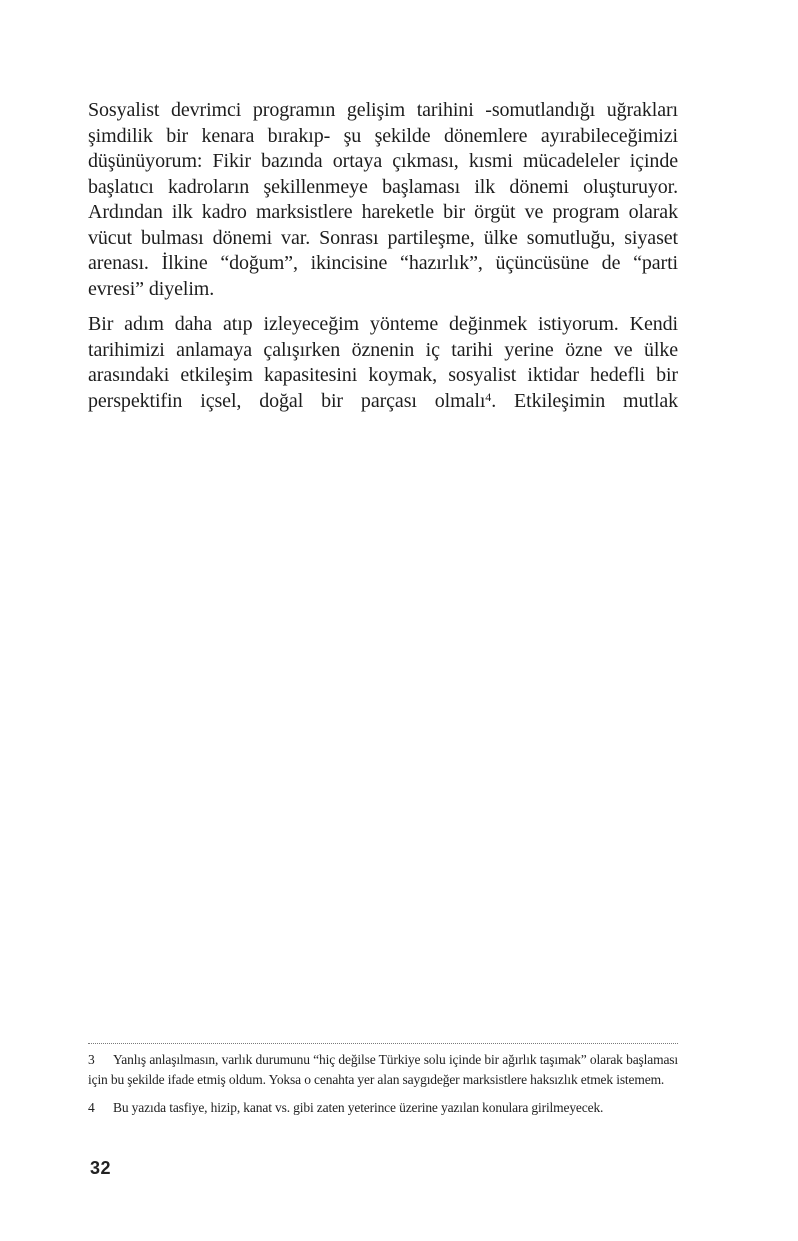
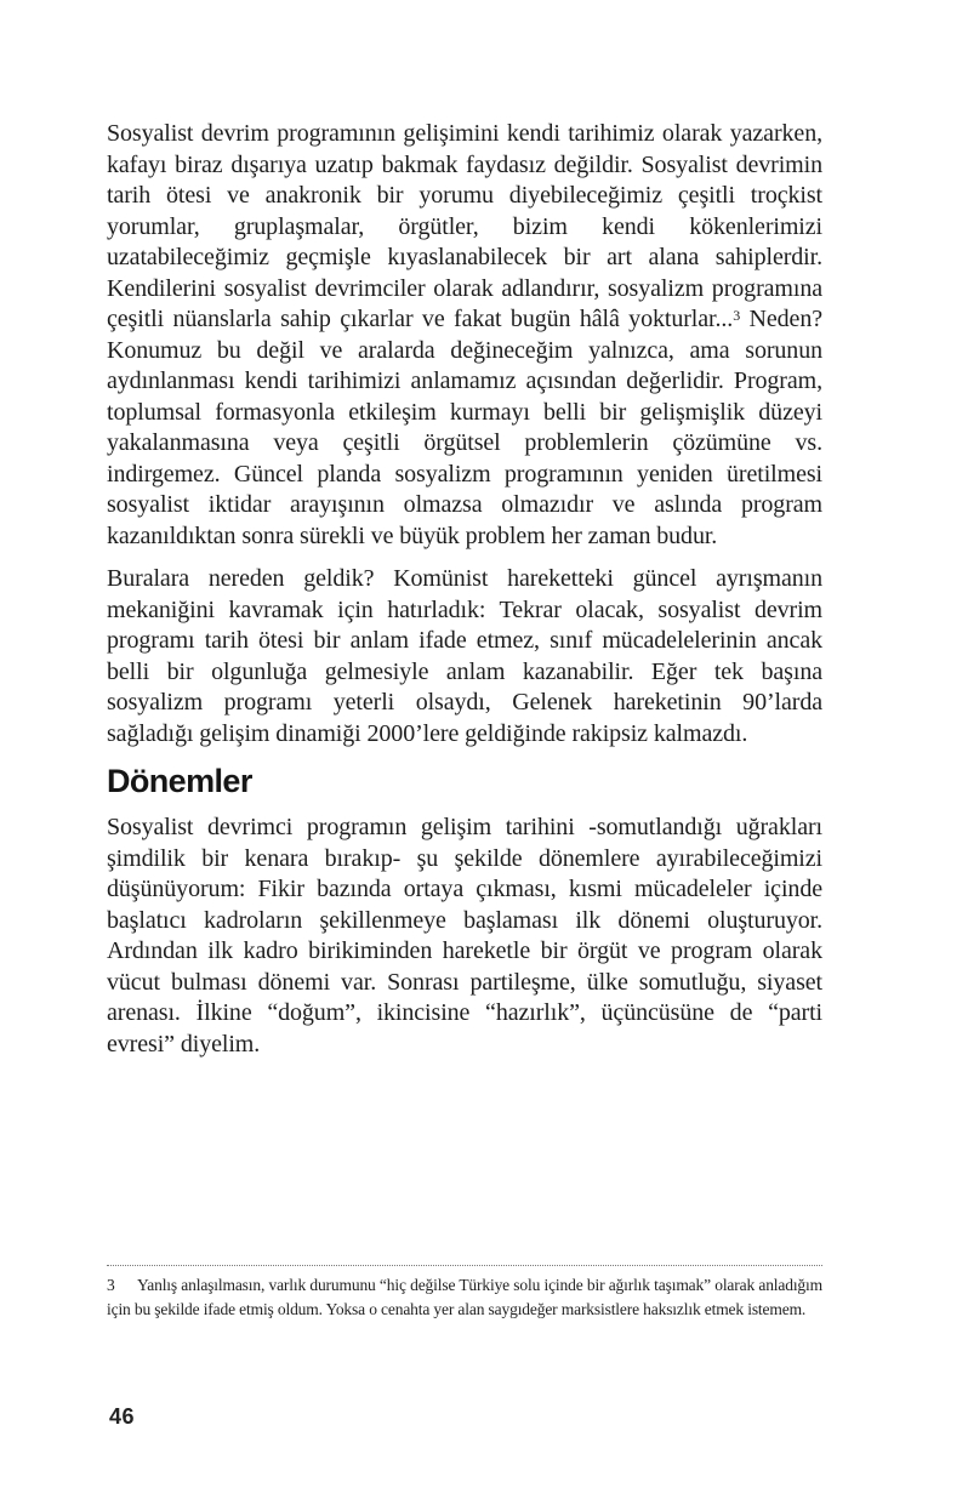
+ Sosyalist devrim programının gelişimini kendi tarihimiz olarak yazarken, kafayı biraz dışarıya uzatıp bakmak faydasız değildir. Sosyalist devrimin tarih ötesi ve anakronik bir yorumu diyebileceğimiz çeşitli troçkist yorumlar, gruplaşmalar, örgütler, bizim kendi kökenlerimizi uzatabileceğimiz geçmişle kıyaslanabilecek bir art alana sahiplerdir. Kendilerini sosyalist devrimciler olarak adlandırır, sosyalizm programına çeşitli nüanslarla sahip çıkarlar ve fakat bugün hâlâ yokturlar...3 Neden? Konumuz bu değil ve aralarda değineceğim yalnızca, ama sorunun aydınlanması kendi tarihimizi anlamamız açısından değerlidir. Program, toplumsal formasyonla etkileşim kurmayı belli bir gelişmişlik düzeyi yakalanmasına veya çeşitli örgütsel problemlerin çözümüne vs. indirgemez. Güncel planda sosyalizm programının yeniden üretilmesi sosyalist iktidar arayışının olmazsa olmazıdır ve aslında program kazanıldıktan sonra sürekli ve büyük problem her zaman budur.
+ Buralara nereden geldik? Komünist hareketteki güncel ayrışmanın mekaniğini kavramak için hatırladık: Tekrar olacak, sosyalist devrim programı tarih ötesi bir anlam ifade etmez, sınıf mücadelelerinin ancak belli bir olgunluğa gelmesiyle anlam kazanabilir. Eğer tek başına sosyalizm programı yeterli olsaydı, Gelenek hareketinin 90’larda sağladığı gelişim dinamiği 2000’lere geldiğinde rakipsiz kalmazdı.
+ Dönemler
- Sosyalist devrimci programın gelişim tarihini -somutlandığı uğrakları şimdilik bir kenara bırakıp- şu şekilde dönemlere ayırabileceğimizi düşünüyorum: Fikir bazında ortaya çıkması, kısmi mücadeleler içinde başlatıcı kadroların şekillenmeye başlaması ilk dönemi oluşturuyor. Ardından ilk kadro marksistlere hareketle bir örgüt ve program olarak vücut bulması dönemi var. Sonrası partileşme, ülke somutluğu, siyaset arenası. İlkine “doğum”, ikincisine “hazırlık”, üçüncüsüne de “parti evresi” diyelim.
+ Sosyalist devrimci programın gelişim tarihini -somutlandığı uğrakları şimdilik bir kenara bırakıp- şu şekilde dönemlere ayırabileceğimizi düşünüyorum: Fikir bazında ortaya çıkması, kısmi mücadeleler içinde başlatıcı kadroların şekillenmeye başlaması ilk dönemi oluşturuyor. Ardından ilk kadro birikiminden hareketle bir örgüt ve program olarak vücut bulması dönemi var. Sonrası partileşme, ülke somutluğu, siyaset arenası. İlkine “doğum”, ikincisine “hazırlık”, üçüncüsüne de “parti evresi” diyelim.
- Bir adım daha atıp izleyeceğim yönteme değinmek istiyorum. Kendi tarihimizi anlamaya çalışırken öznenin iç tarihi yerine özne ve ülke arasındaki etkileşim kapasitesini koymak, sosyalist iktidar hedefli bir perspektifin içsel, doğal bir parçası olmalı4. Etkileşimin mutlak
- 3 Yanlış anlaşılmasın, varlık durumunu “hiç değilse Türkiye solu içinde bir ağırlık taşımak” olarak başlaması için bu şekilde ifade etmiş oldum. Yoksa o cenahta yer alan saygıdeğer marksistlere haksızlık etmek istemem.
+ 3 Yanlış anlaşılmasın, varlık durumunu “hiç değilse Türkiye solu içinde bir ağırlık taşımak” olarak anladığım için bu şekilde ifade etmiş oldum. Yoksa o cenahta yer alan saygıdeğer marksistlere haksızlık etmek istemem.
- 4 Bu yazıda tasfiye, hizip, kanat vs. gibi zaten yeterince üzerine yazılan konulara girilmeyecek.
- 32
+ 46
